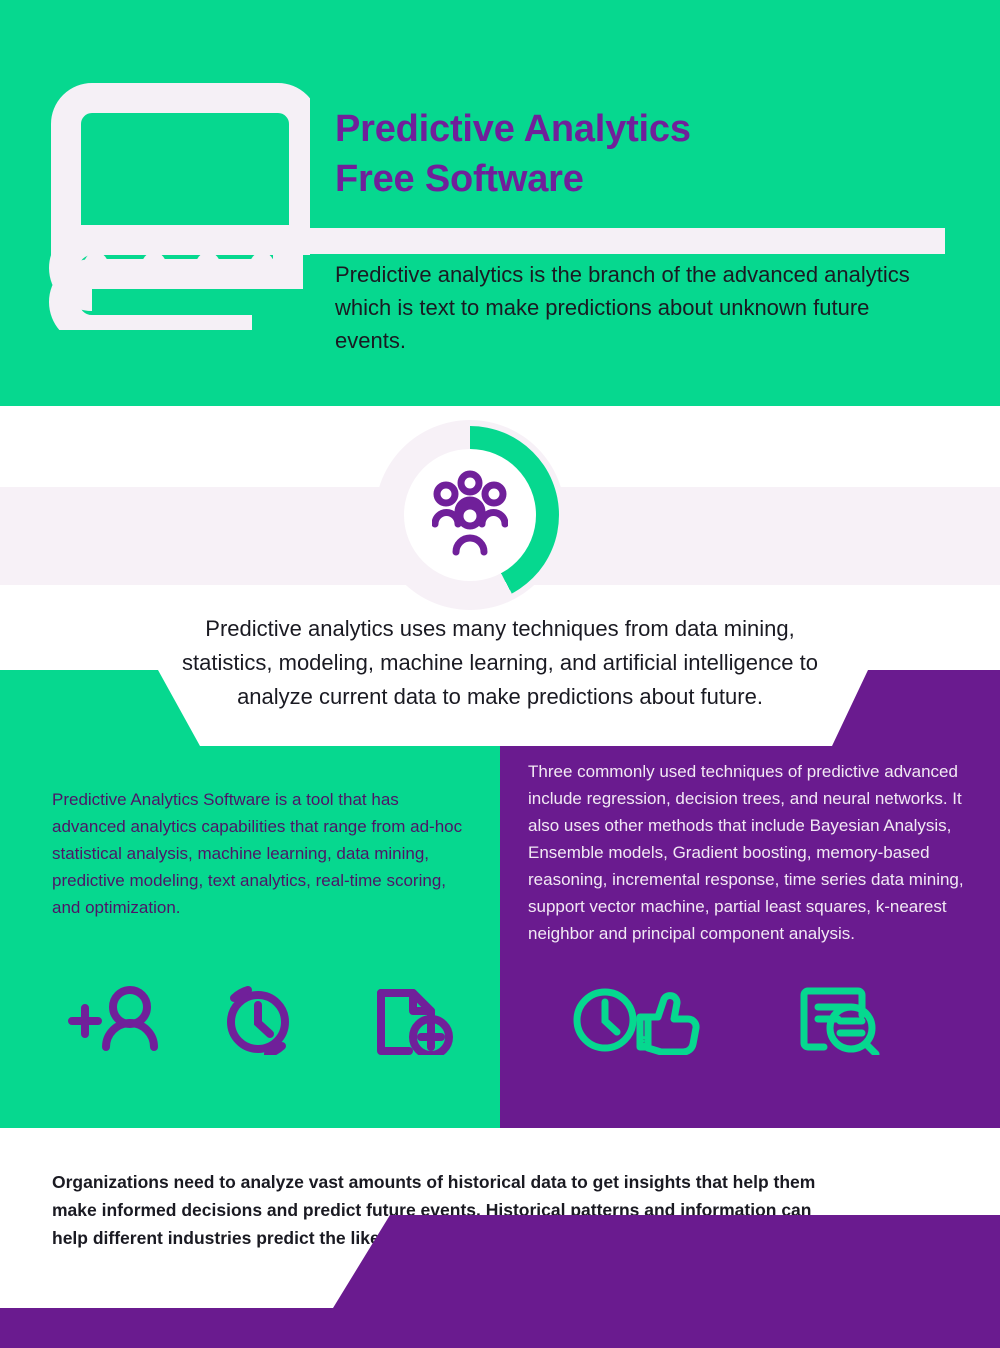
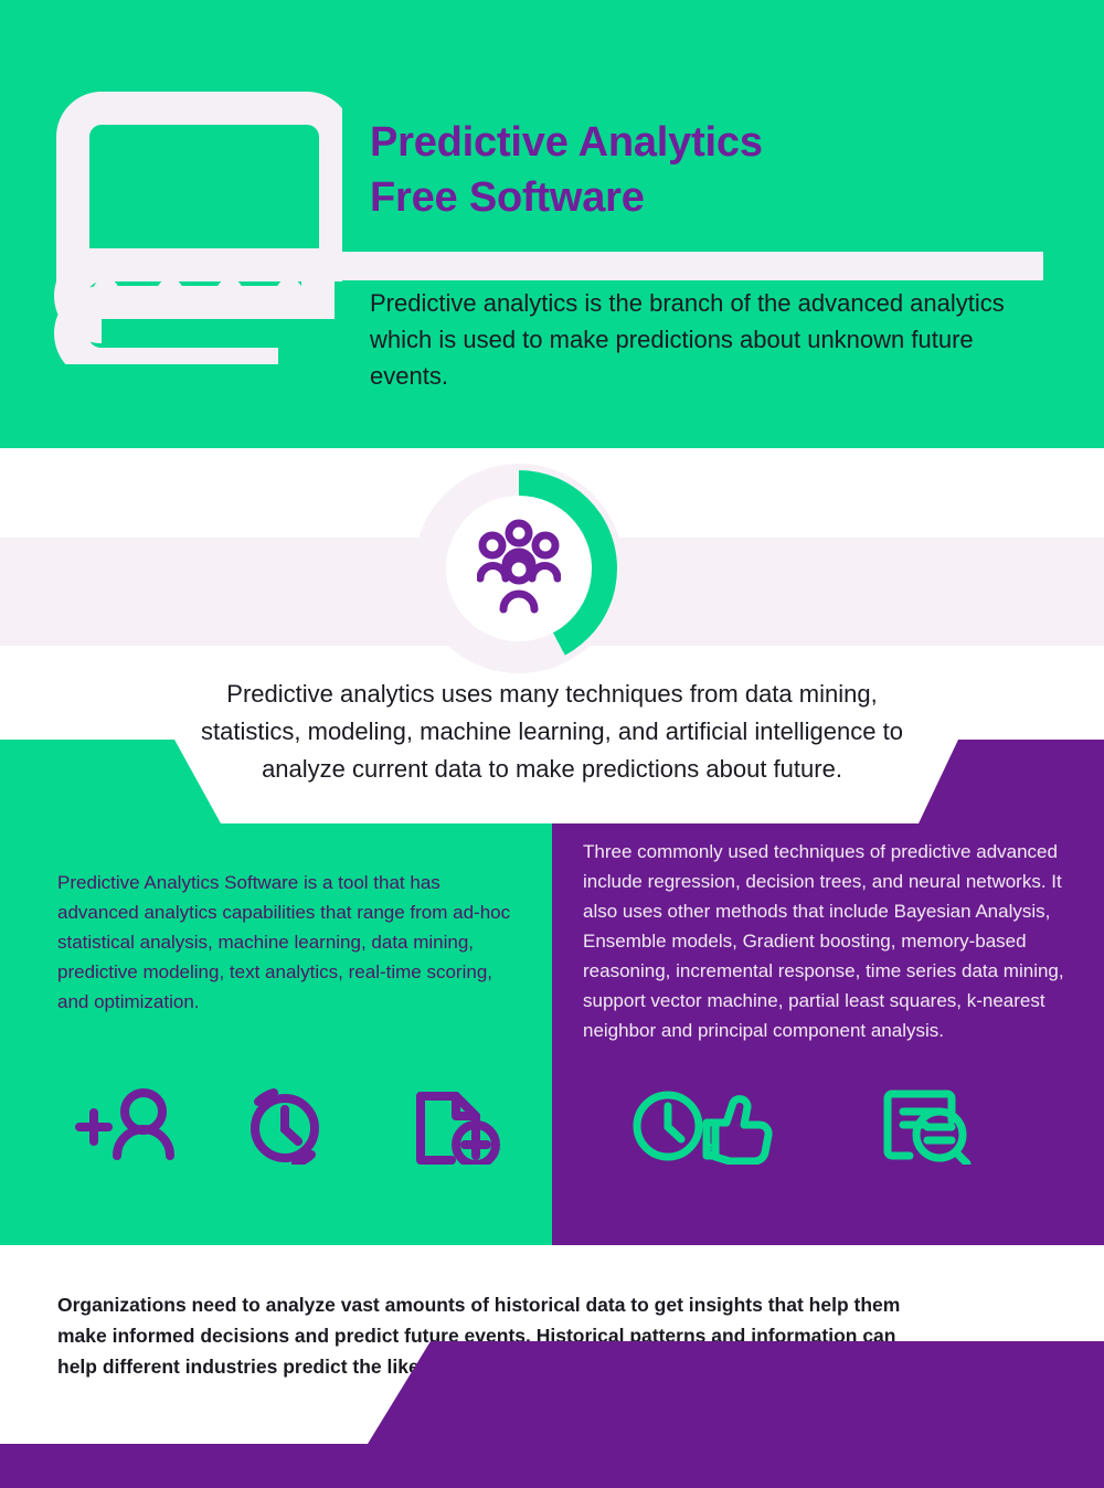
  Predictive Analytics
  Free Software
- Predictive analytics is the branch of the advanced analytics which is text to make predictions about unknown future events.
+ Predictive analytics is the branch of the advanced analytics which is used to make predictions about unknown future events.
  Predictive analytics uses many techniques from data mining, statistics, modeling, machine learning, and artificial intelligence to analyze current data to make predictions about future.
  Predictive Analytics Software is a tool that has advanced analytics capabilities that range from ad-hoc statistical analysis, machine learning, data mining, predictive modeling, text analytics, real-time scoring, and optimization.
  Three commonly used techniques of predictive advanced include regression, decision trees, and neural networks. It also uses other methods that include Bayesian Analysis, Ensemble models, Gradient boosting, memory-based reasoning, incremental response, time series data mining, support vector machine, partial least squares, k-nearest neighbor and principal component analysis.
  Organizations need to analyze vast amounts of historical data to get insights that help them make informed decisions and predict future events. Historical patterns and information can help different industries predict the like
